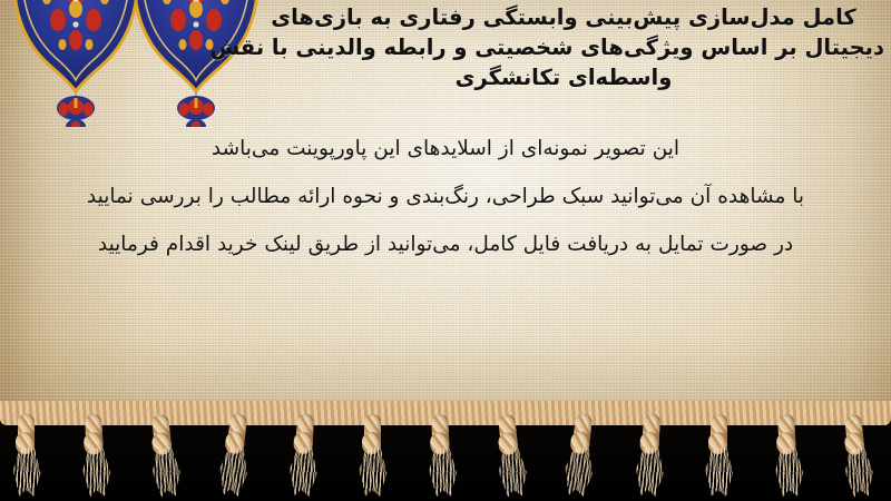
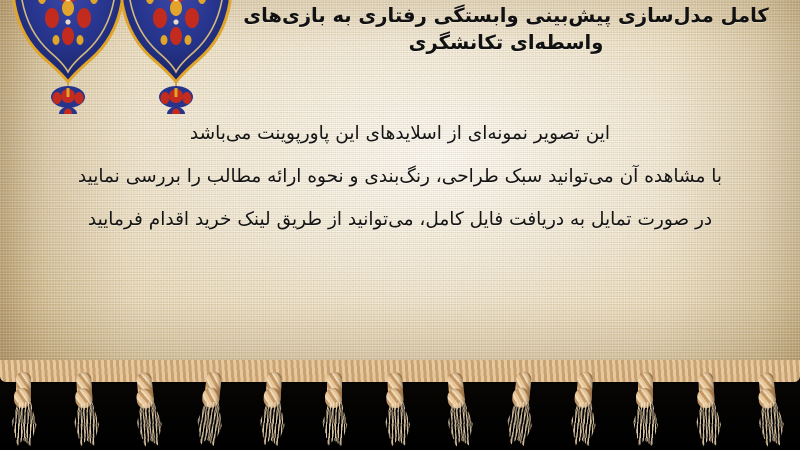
  کامل مدل‌سازی پیش‌بینی وابستگی رفتاری به بازی‌های
- دیجیتال بر اساس ویژگی‌های شخصیتی و رابطه والدینی با نقش
  واسطه‌ای تکانشگری
  این تصویر نمونه‌ای از اسلایدهای این پاورپوینت می‌باشد
  با مشاهده آن میتوانید سبک طراحی، رنگ‌بندی و نحوه ارائه مطالب را بررسی نمایید
  در صورت تمایل به دریافت فایل کامل، می‌توانید از طریق لینک خرید اقدام فرمایید
